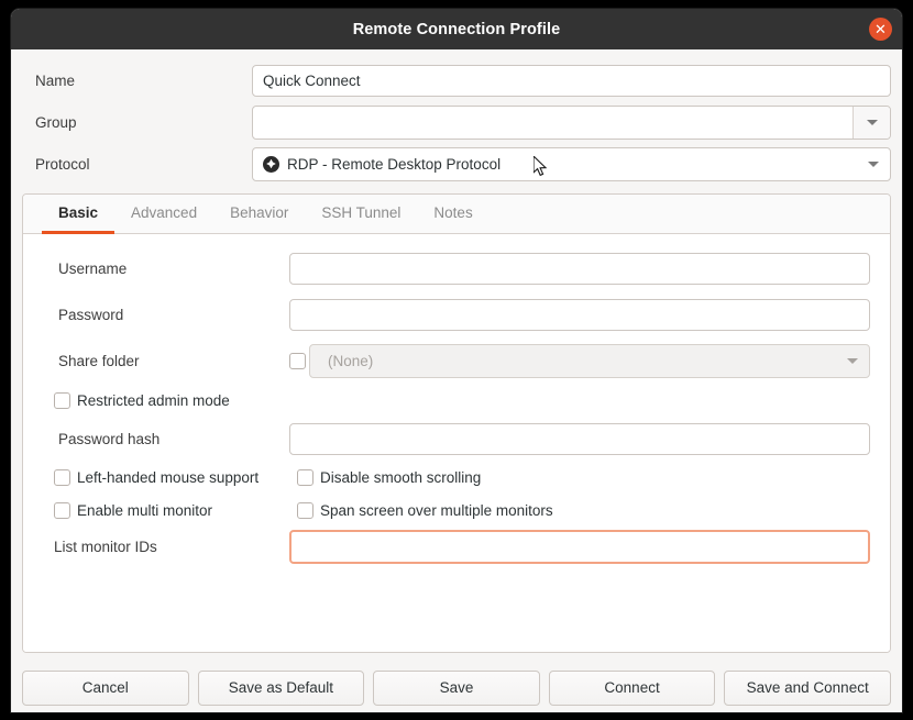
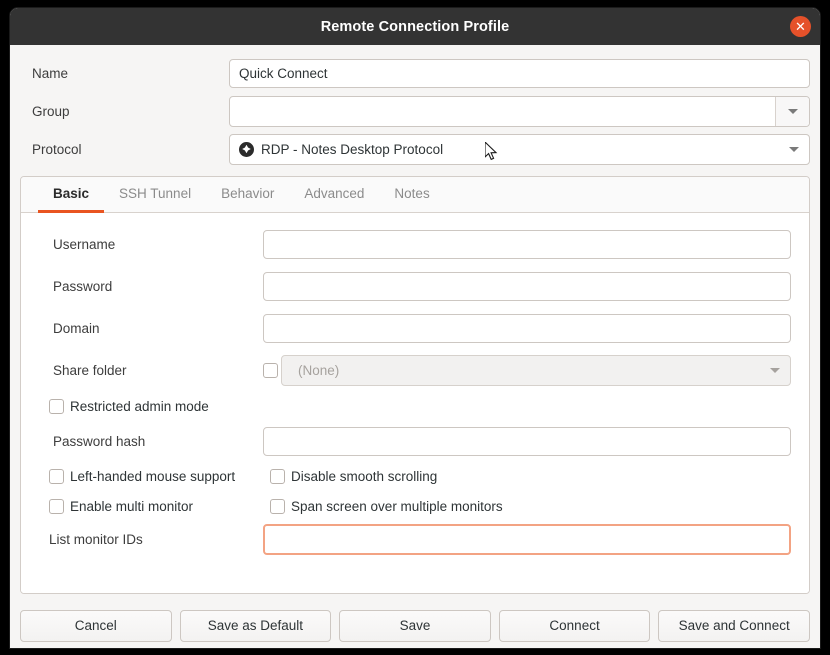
  Remote Connection Profile
  ✕
  Name
  Quick Connect
  Group
  Protocol
- RDP - Remote Desktop Protocol
+ RDP - Notes Desktop Protocol
  Basic
- Advanced
+ SSH Tunnel
  Behavior
- SSH Tunnel
+ Advanced
  Notes
  Username
  Password
+ Domain
  Share folder
  (None)
  Restricted admin mode
  Password hash
  Left-handed mouse support
  Disable smooth scrolling
  Enable multi monitor
  Span screen over multiple monitors
  List monitor IDs
  Cancel
  Save as Default
  Save
  Connect
  Save and Connect
